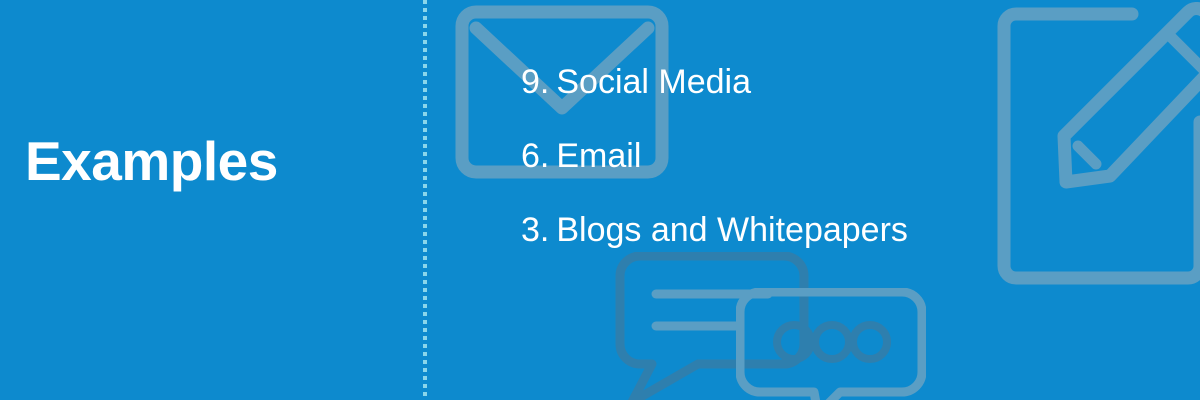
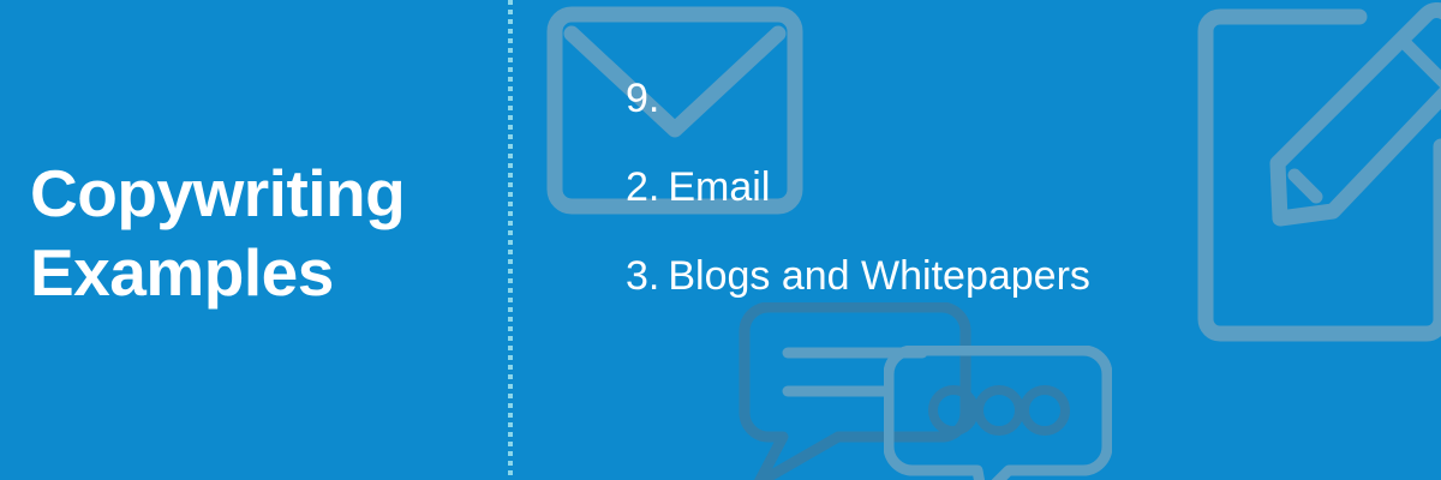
+ Copywriting
  Examples
  9.
- Social Media
- 6.
+ 2.
  Email
  3.
  Blogs and Whitepapers
